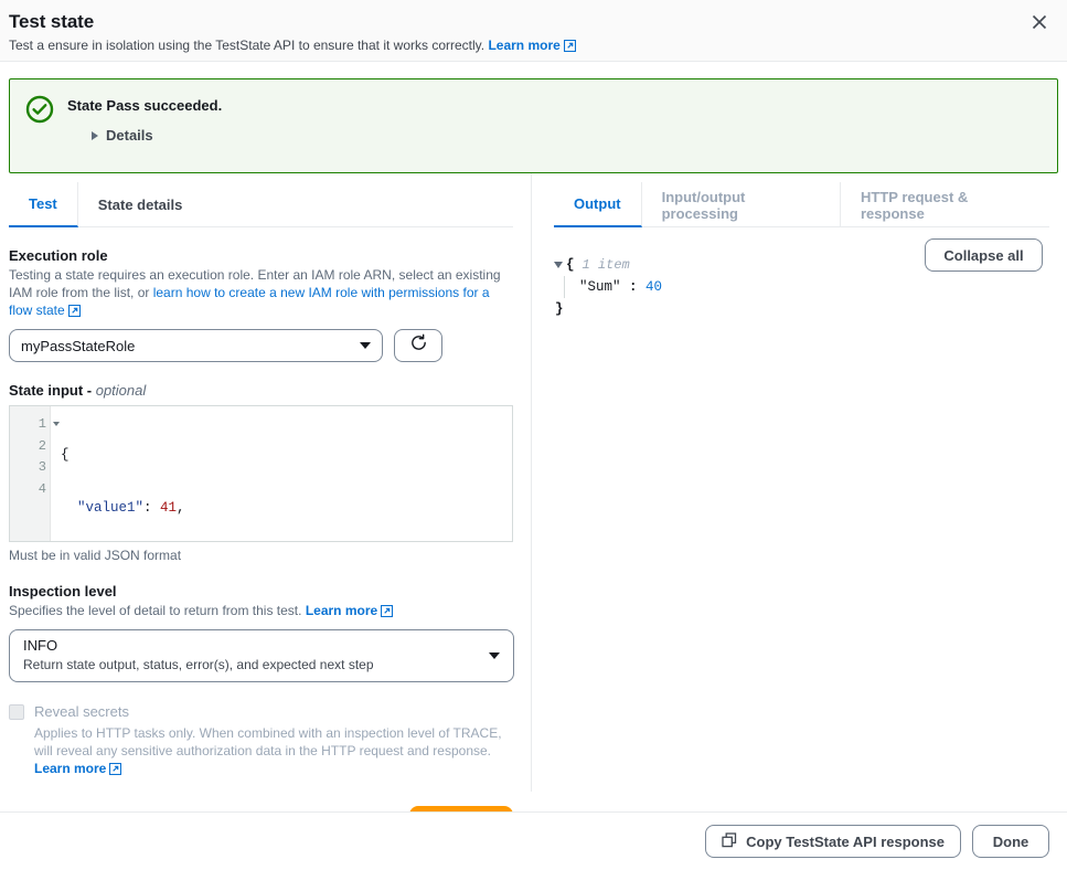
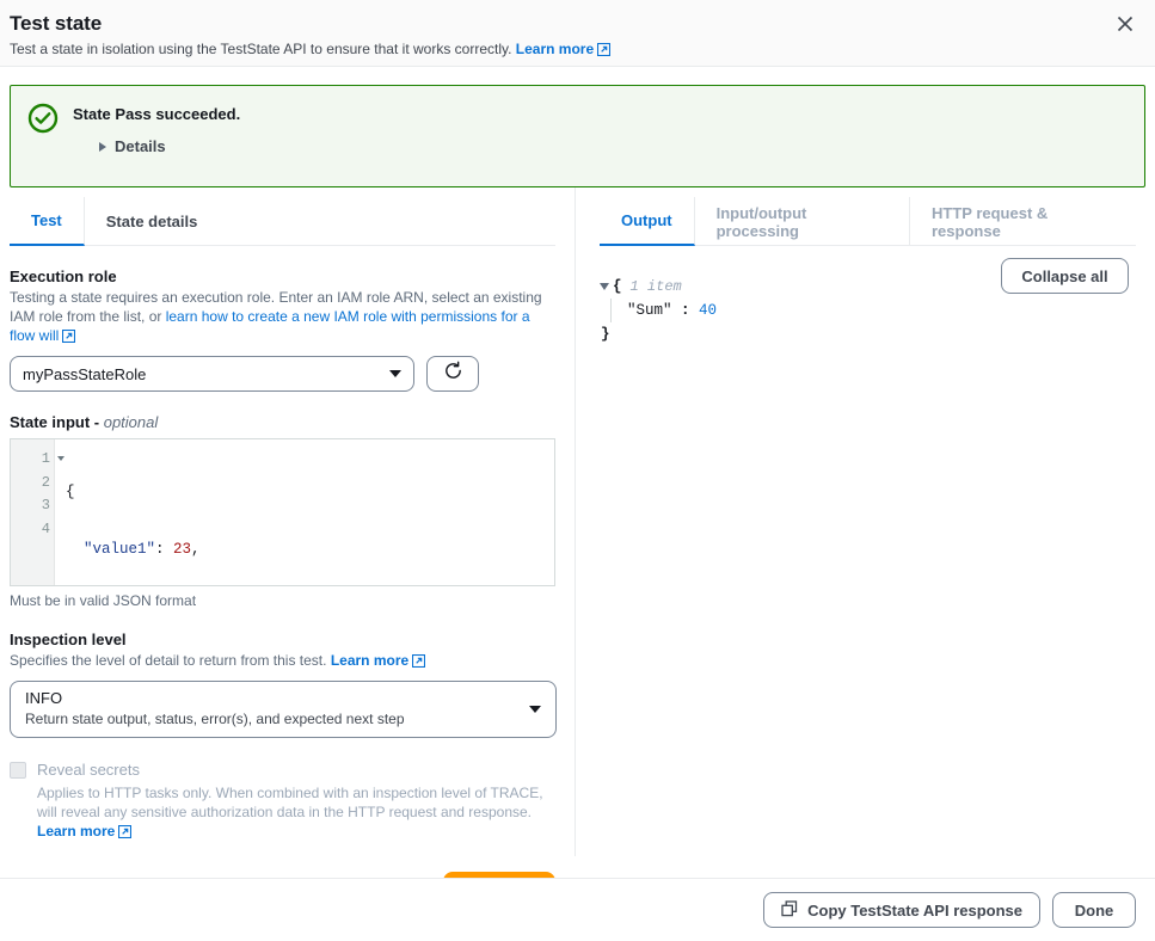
  Test state
- Test a ensure in isolation using the TestState API to ensure that it works correctly. Learn more
+ Test a state in isolation using the TestState API to ensure that it works correctly. Learn more
  State Pass succeeded.
  Details
  Test
  State details
  Execution role
- Testing a state requires an execution role. Enter an IAM role ARN, select an existing IAM role from the list, or learn how to create a new IAM role with permissions for a flow state
+ Testing a state requires an execution role. Enter an IAM role ARN, select an existing IAM role from the list, or learn how to create a new IAM role with permissions for a flow will
  myPassStateRole
  State input - optional
  1
  2
  3
  4
  {
- "value1": 41,
+ "value1": 23,
  Must be in valid JSON format
  Inspection level
  Specifies the level of detail to return from this test. Learn more
  INFO
  Return state output, status, error(s), and expected next step
  Reveal secrets
  Applies to HTTP tasks only. When combined with an inspection level of TRACE, will reveal any sensitive authorization data in the HTTP request and response. Learn more
  Output
  Input/output processing
  HTTP request & response
  Collapse all
  {
  1 item
  "Sum" : 40
  }
  Copy TestState API response
  Done
